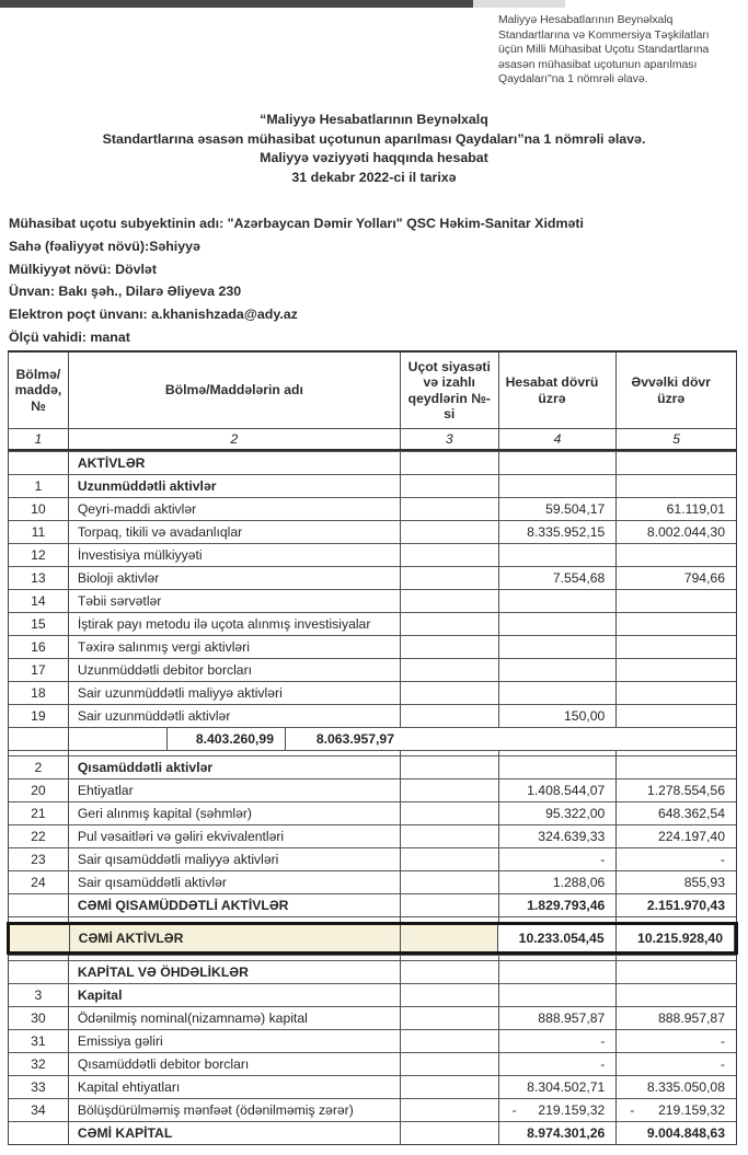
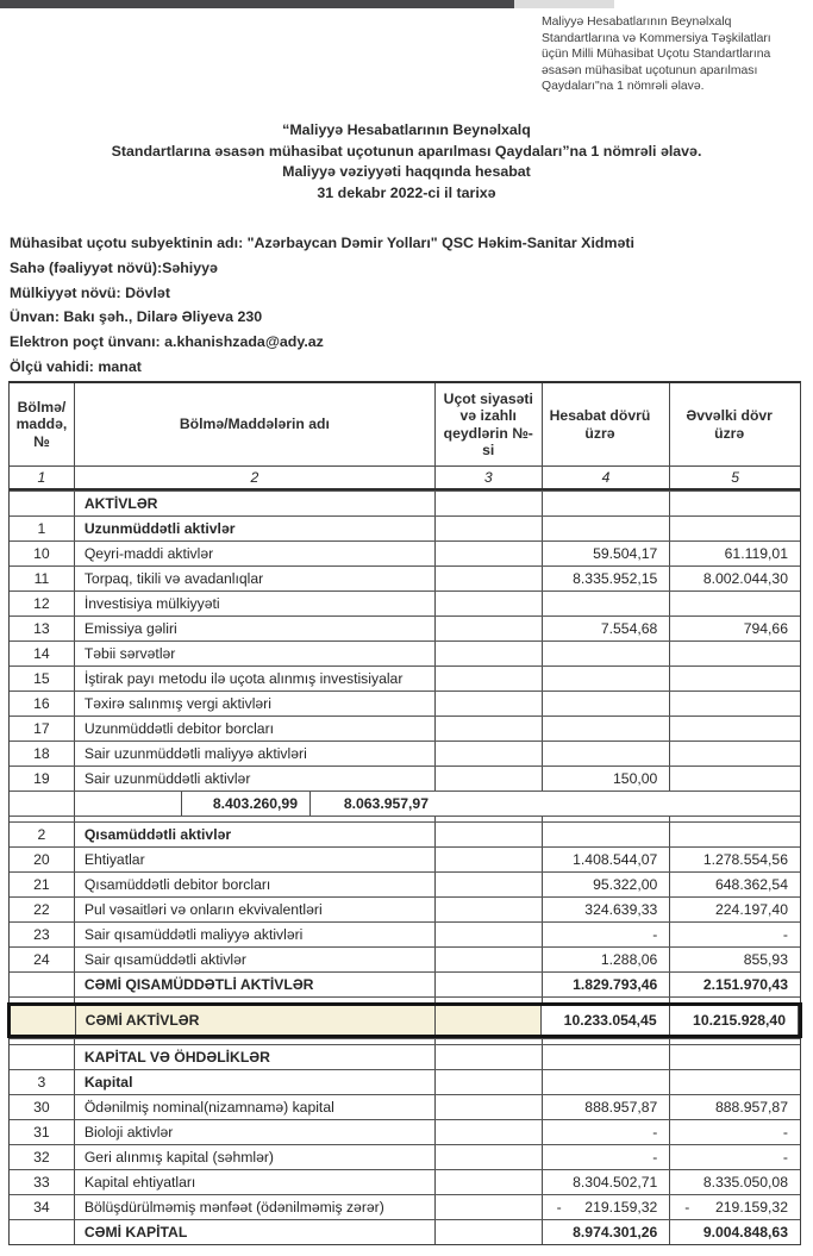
  Maliyyə Hesabatlarının Beynəlxalq
  Standartlarına və Kommersiya Təşkilatları
  üçün Milli Mühasibat Uçotu Standartlarına
  əsasən mühasibat uçotunun aparılması
  Qaydaları"na 1 nömrəli əlavə.
  “Maliyyə Hesabatlarının Beynəlxalq
  Standartlarına əsasən mühasibat uçotunun aparılması Qaydaları”na 1 nömrəli əlavə.
  Maliyyə vəziyyəti haqqında hesabat
  31 dekabr 2022-ci il tarixə
  Mühasibat uçotu subyektinin adı: "Azərbaycan Dəmir Yolları" QSC Həkim-Sanitar Xidməti
  Sahə (fəaliyyət növü):Səhiyyə
  Mülkiyyət növü: Dövlət
  Ünvan: Bakı şəh., Dilarə Əliyeva 230
  Elektron poçt ünvanı: a.khanishzada@ady.az
  Ölçü vahidi: manat
  Bölmə/
  maddə,
  №
  Bölmə/Maddələrin adı
  Uçot siyasəti
  və izahlı
  qeydlərin №-
  si
  Hesabat dövrü
  üzrə
  Əvvəlki dövr
  üzrə
  1
  2
  3
  4
  5
  AKTİVLƏR
  1
  Uzunmüddətli aktivlər
  10
  Qeyri-maddi aktivlər
  59.504,17
  61.119,01
  11
  Torpaq, tikili və avadanlıqlar
  8.335.952,15
  8.002.044,30
  12
  İnvestisiya mülkiyyəti
  13
- Bioloji aktivlər
+ Emissiya gəliri
  7.554,68
  794,66
  14
  Təbii sərvətlər
  15
  İştirak payı metodu ilə uçota alınmış investisiyalar
  16
  Təxirə salınmış vergi aktivləri
  17
  Uzunmüddətli debitor borcları
  18
  Sair uzunmüddətli maliyyə aktivləri
  19
  Sair uzunmüddətli aktivlər
  150,00
  8.403.260,99
  8.063.957,97
  2
  Qısamüddətli aktivlər
  20
  Ehtiyatlar
  1.408.544,07
  1.278.554,56
  21
- Geri alınmış kapital (səhmlər)
+ Qısamüddətli debitor borcları
  95.322,00
  648.362,54
  22
- Pul vəsaitləri və gəliri ekvivalentləri
+ Pul vəsaitləri və onların ekvivalentləri
  324.639,33
  224.197,40
  23
  Sair qısamüddətli maliyyə aktivləri
  -
  -
  24
  Sair qısamüddətli aktivlər
  1.288,06
  855,93
  CƏMİ QISAMÜDDƏTLİ AKTİVLƏR
  1.829.793,46
  2.151.970,43
  CƏMİ AKTİVLƏR
  10.233.054,45
  10.215.928,40
  KAPİTAL VƏ ÖHDƏLİKLƏR
  3
  Kapital
  30
  Ödənilmiş nominal(nizamnamə) kapital
  888.957,87
  888.957,87
  31
- Emissiya gəliri
+ Bioloji aktivlər
  -
  -
  32
- Qısamüddətli debitor borcları
+ Geri alınmış kapital (səhmlər)
  -
  -
  33
  Kapital ehtiyatları
  8.304.502,71
  8.335.050,08
  34
  Bölüşdürülməmiş mənfəət (ödənilməmiş zərər)
  -
  219.159,32
  -
  219.159,32
  CƏMİ KAPİTAL
  8.974.301,26
  9.004.848,63
